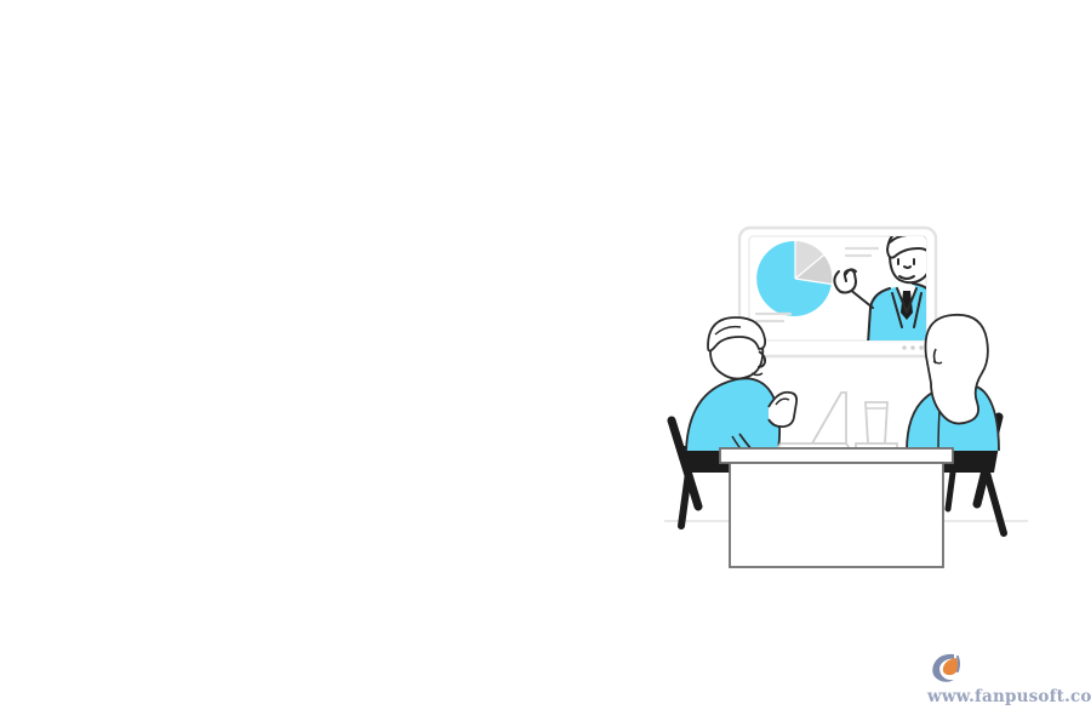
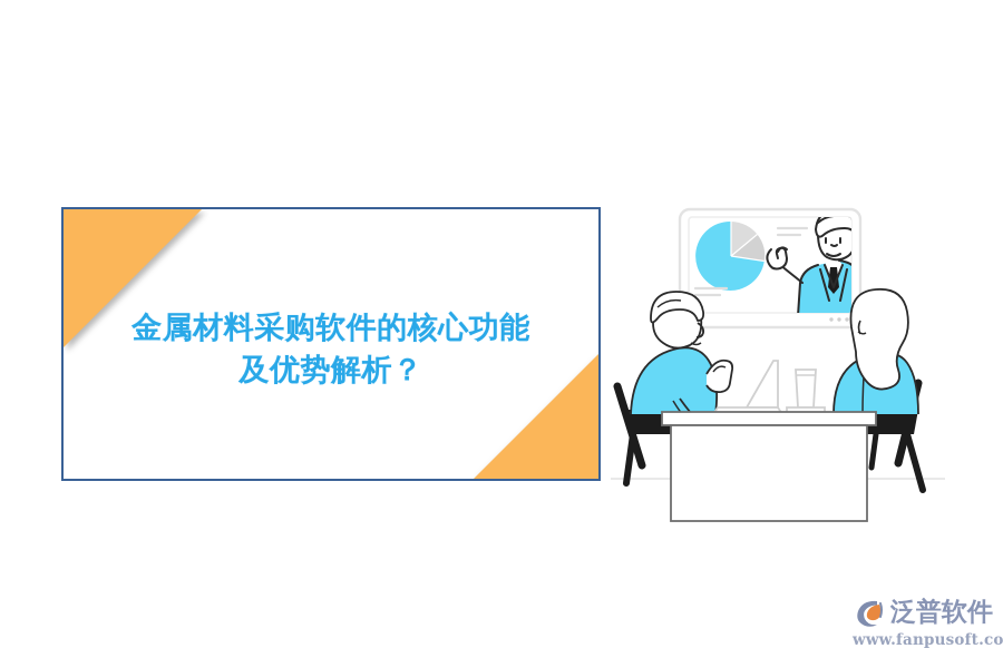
+ 金属材料采购软件的核心功能
+ 及优势解析？
+ 泛普软件
  www.fanpusoft.co
